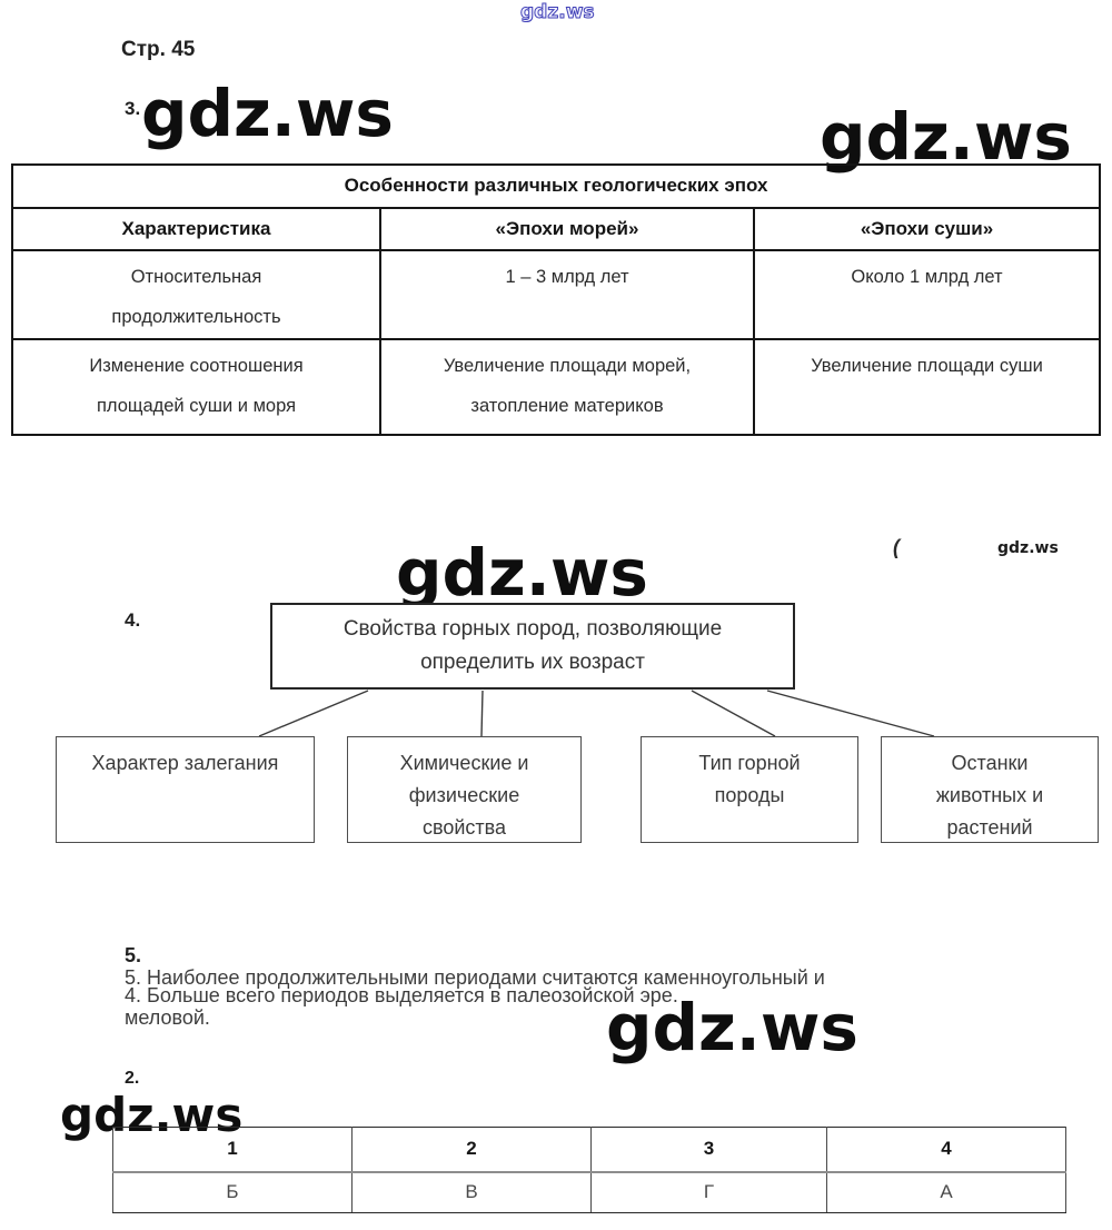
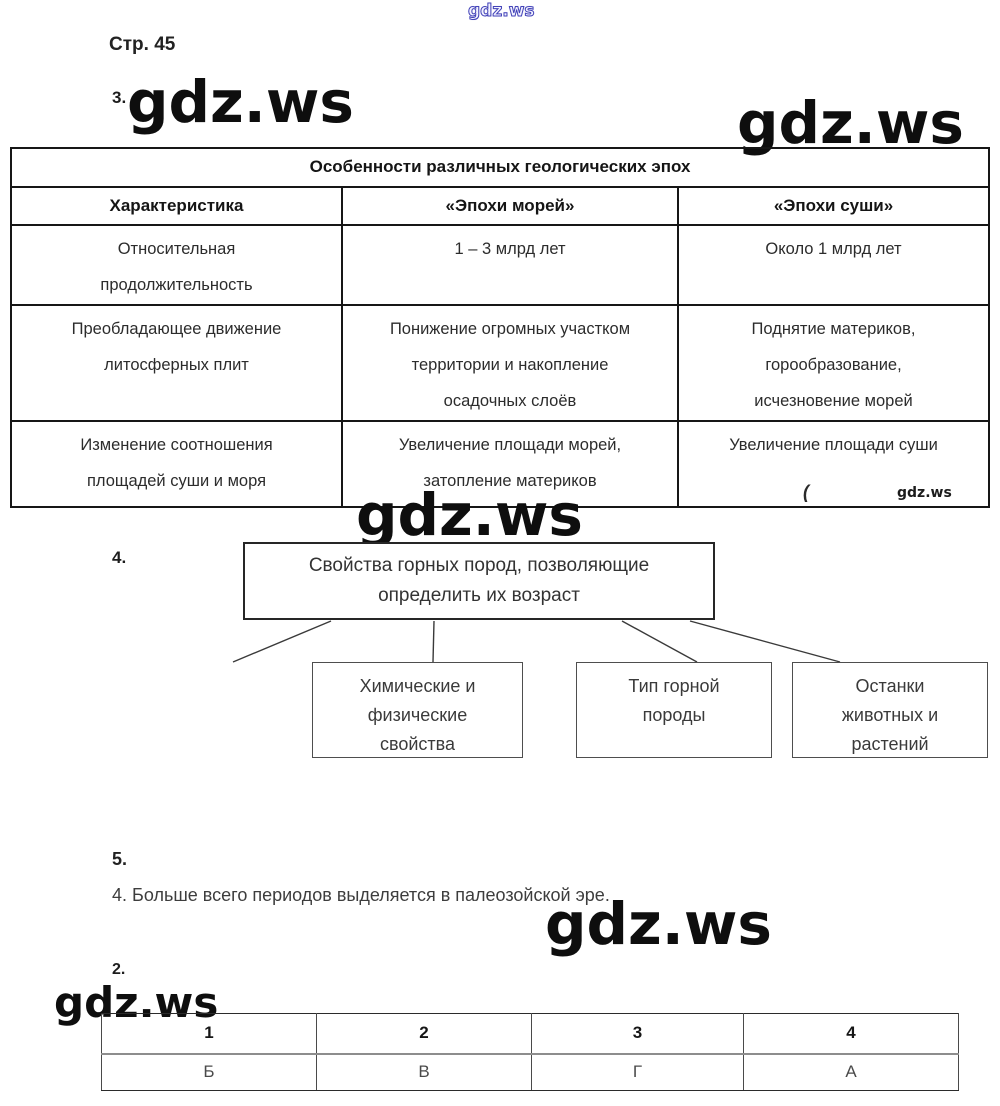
  gdz.ws
  Стр. 45
  3.
  gdz.ws
  gdz.ws
  Особенности различных геологических эпох
  Характеристика	«Эпохи морей»	«Эпохи суши»
  Относительная продолжительность	1 – 3 млрд лет	Около 1 млрд лет
+ Преобладающее движение литосферных плит	Понижение огромных участком территории и накопление осадочных слоёв	Поднятие материков, горообразование, исчезновение морей
  Изменение соотношения площадей суши и моря	Увеличение площади морей, затопление материков	Увеличение площади суши
  (
  gdz.ws
  gdz.ws
  4.
  Свойства горных пород, позволяющие
  определить их возраст
- Характер залегания
  Химические и
  физические
  свойства
  Тип горной
  породы
  Останки
  животных и
  растений
  5. 4. Больше всего периодов выделяется в палеозойской эре.
- 5. Наиболее продолжительными периодами считаются каменноугольный и
- меловой.
  gdz.ws
  2.
  gdz.ws
  1	2	3	4
  Б	В	Г	А
